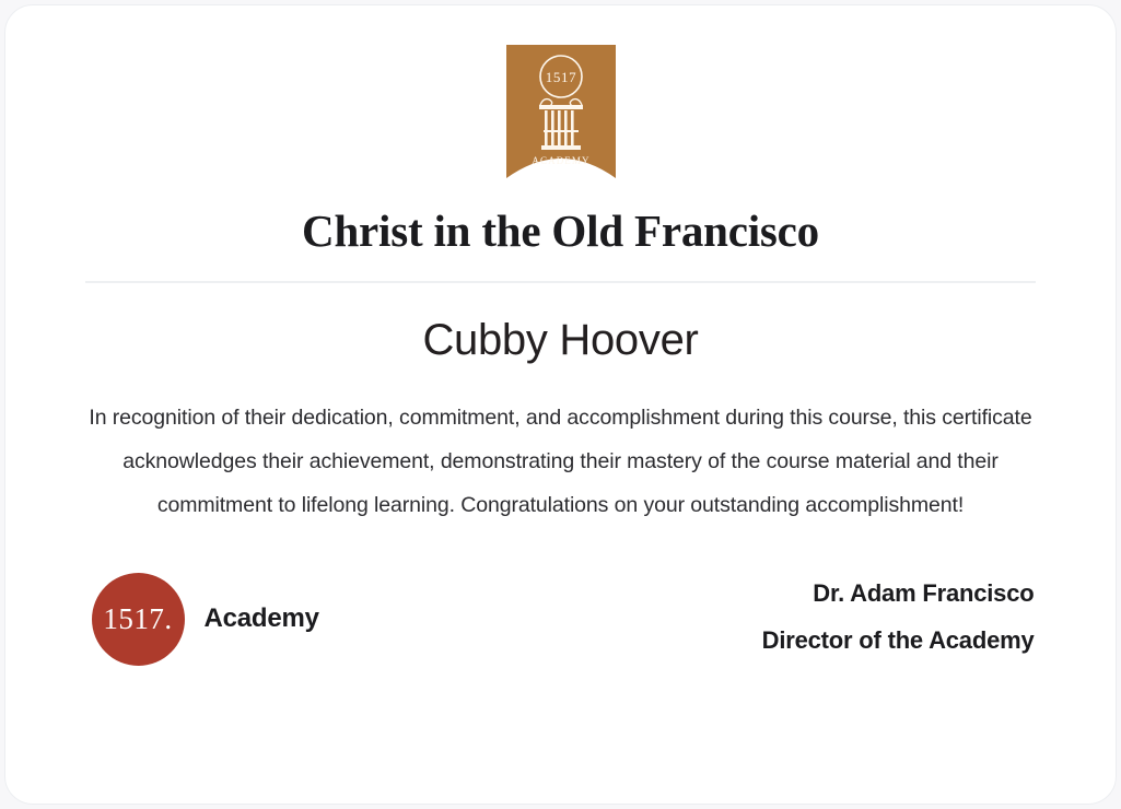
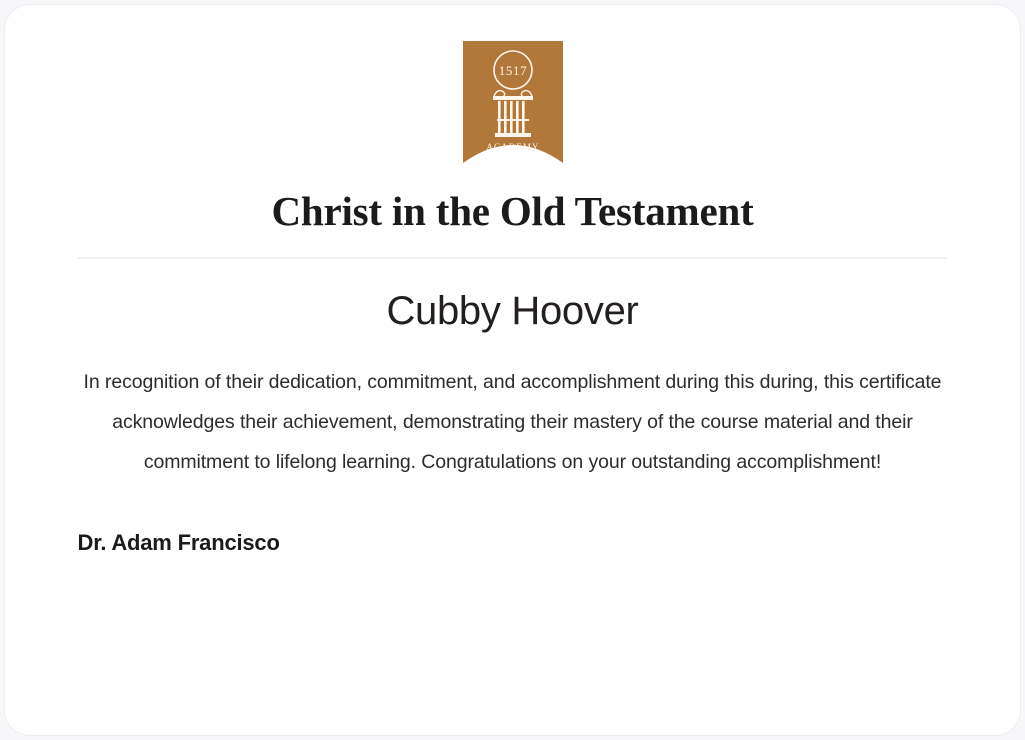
  1517
  ACADEMY
- Christ in the Old Francisco
+ Christ in the Old Testament
  Cubby Hoover
- In recognition of their dedication, commitment, and accomplishment during this course, this certificate acknowledges their achievement, demonstrating their mastery of the course material and their commitment to lifelong learning. Congratulations on your outstanding accomplishment!
+ In recognition of their dedication, commitment, and accomplishment during this during, this certificate acknowledges their achievement, demonstrating their mastery of the course material and their commitment to lifelong learning. Congratulations on your outstanding accomplishment!
- 1517.
- Academy
  Dr. Adam Francisco
- Director of the Academy
